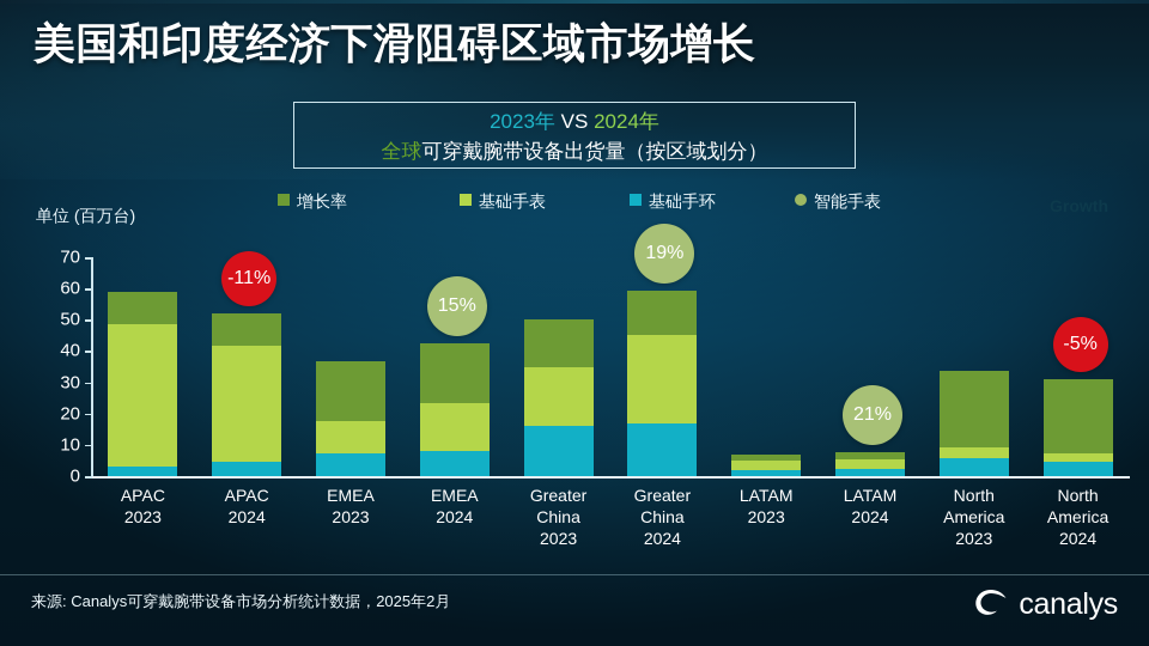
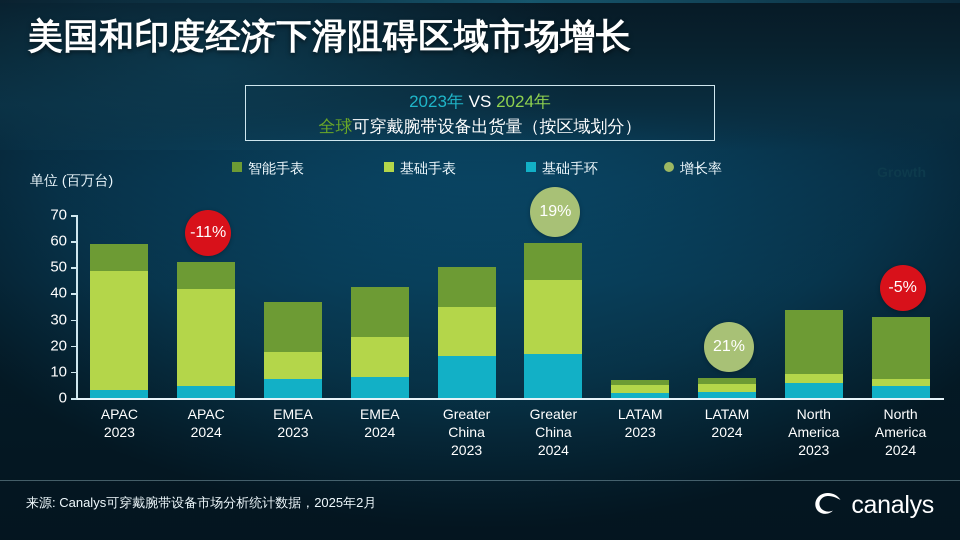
  美国和印度经济下滑阻碍区域市场增长
  2023年 VS 2024年
  全球可穿戴腕带设备出货量（按区域划分）
- 增长率
+ 智能手表
  基础手表
  基础手环
- 智能手表
+ 增长率
  单位 (百万台)
  70
  60
  50
  40
  30
  20
  10
  0
  APAC
  2023
  APAC
  2024
  -11%
  EMEA
  2023
  EMEA
  2024
- 15%
  Greater
  China
  2023
  Greater
  China
  2024
  19%
  LATAM
  2023
  LATAM
  2024
  21%
  North
  America
  2023
  North
  America
  2024
  -5%
  来源: Canalys可穿戴腕带设备市场分析统计数据，2025年2月
  canalys
